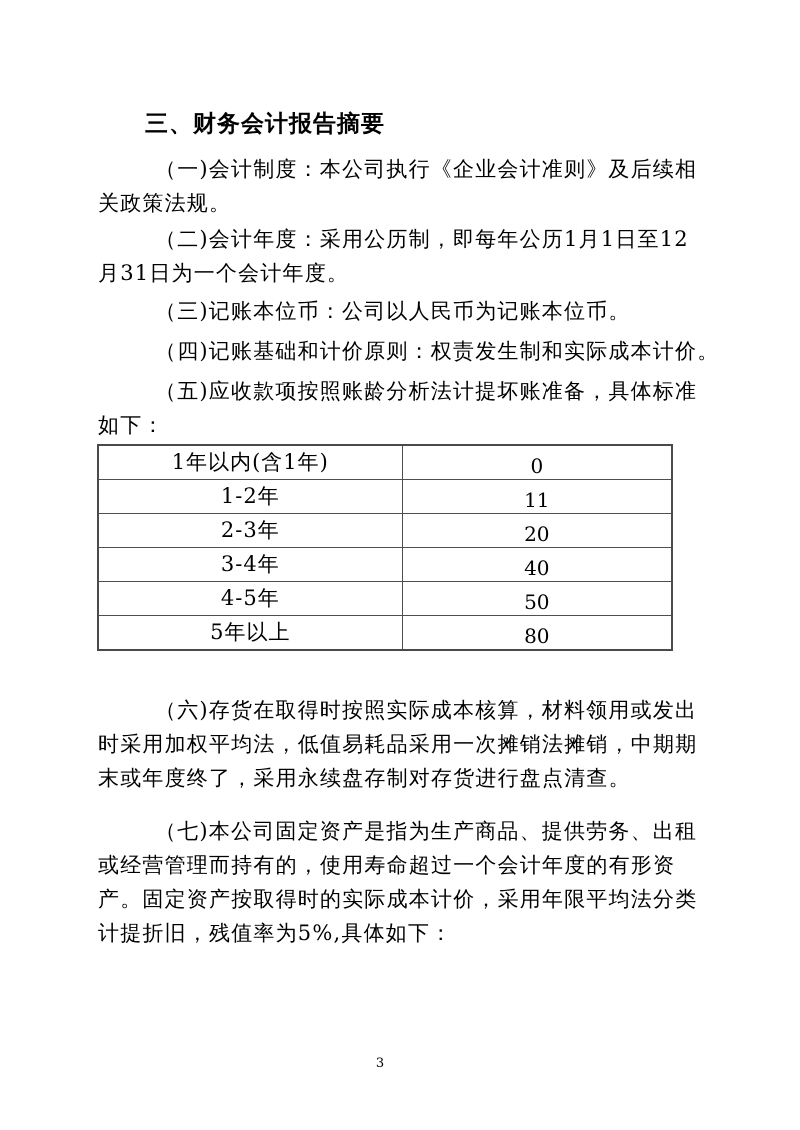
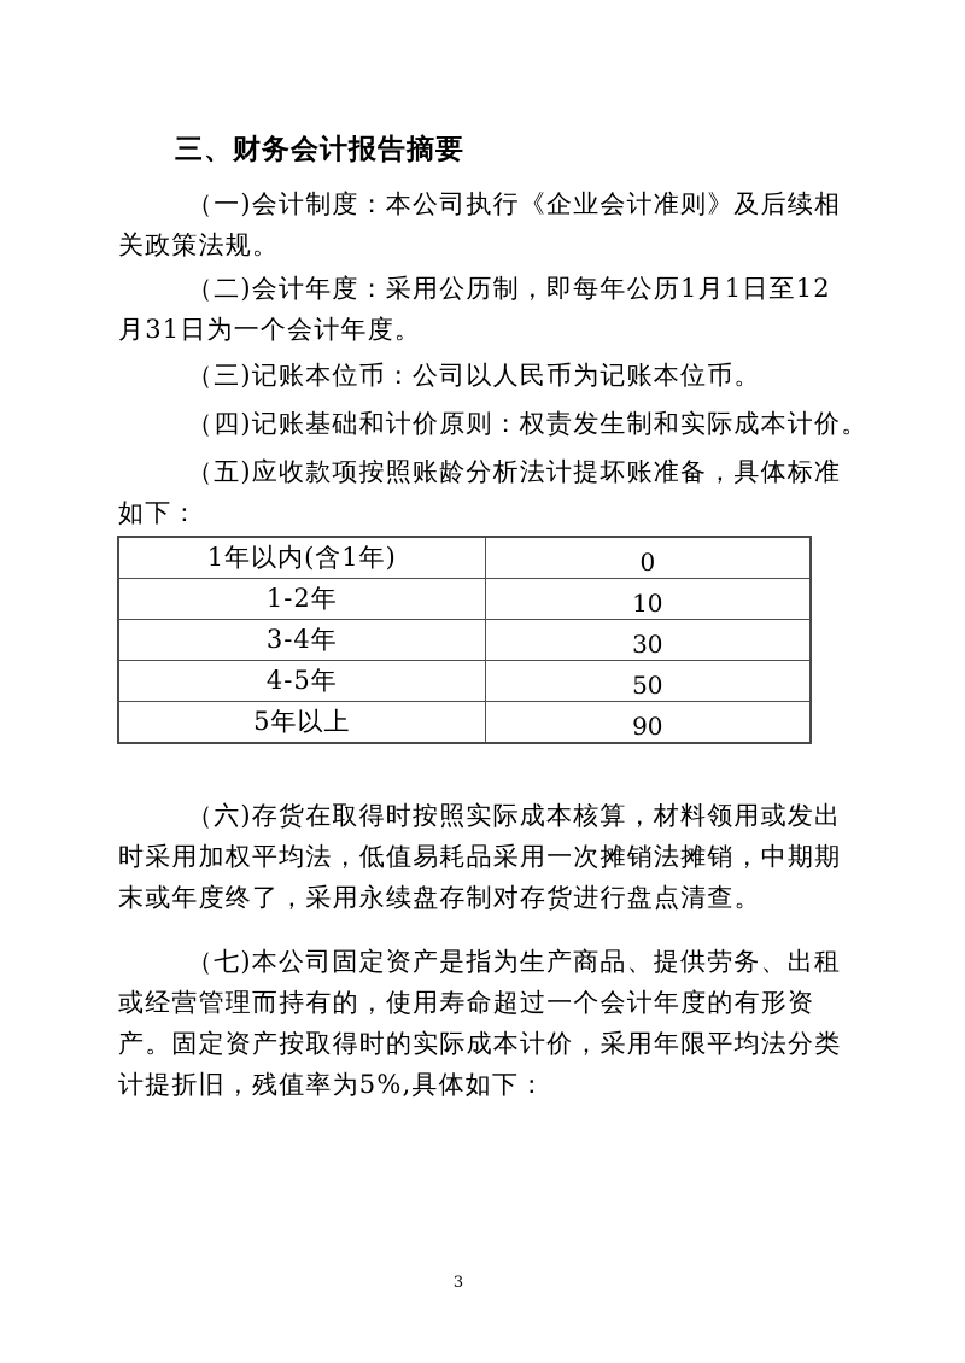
  三、财务会计报告摘要
  （一)会计制度：本公司执行《企业会计准则》及后续相
  关政策法规。
  （二)会计年度：采用公历制，即每年公历1月1日至12
  月31日为一个会计年度。
  （三)记账本位币：公司以人民币为记账本位币。
  （四)记账基础和计价原则：权责发生制和实际成本计价
  （五)应收款项按照账龄分析法计提坏账准备，具体标准
  如下：
  1年以内(含1年)	0
- 1-2年	11
+ 1-2年	10
- 2-3年	20
- 3-4年	40
+ 3-4年	30
  4-5年	50
- 5年以上	80
+ 5年以上	90
  （六)存货在取得时按照实际成本核算，材料领用或发出
  时采用加权平均法，低值易耗品采用一次摊销法摊销，中期期
  末或年度终了，采用永续盘存制对存货进行盘点清查。
  （七)本公司固定资产是指为生产商品、提供劳务、出租
  或经营管理而持有的，使用寿命超过一个会计年度的有形资
  产。固定资产按取得时的实际成本计价，采用年限平均法分类
  计提折旧，残值率为5%,具体如下：
  3
